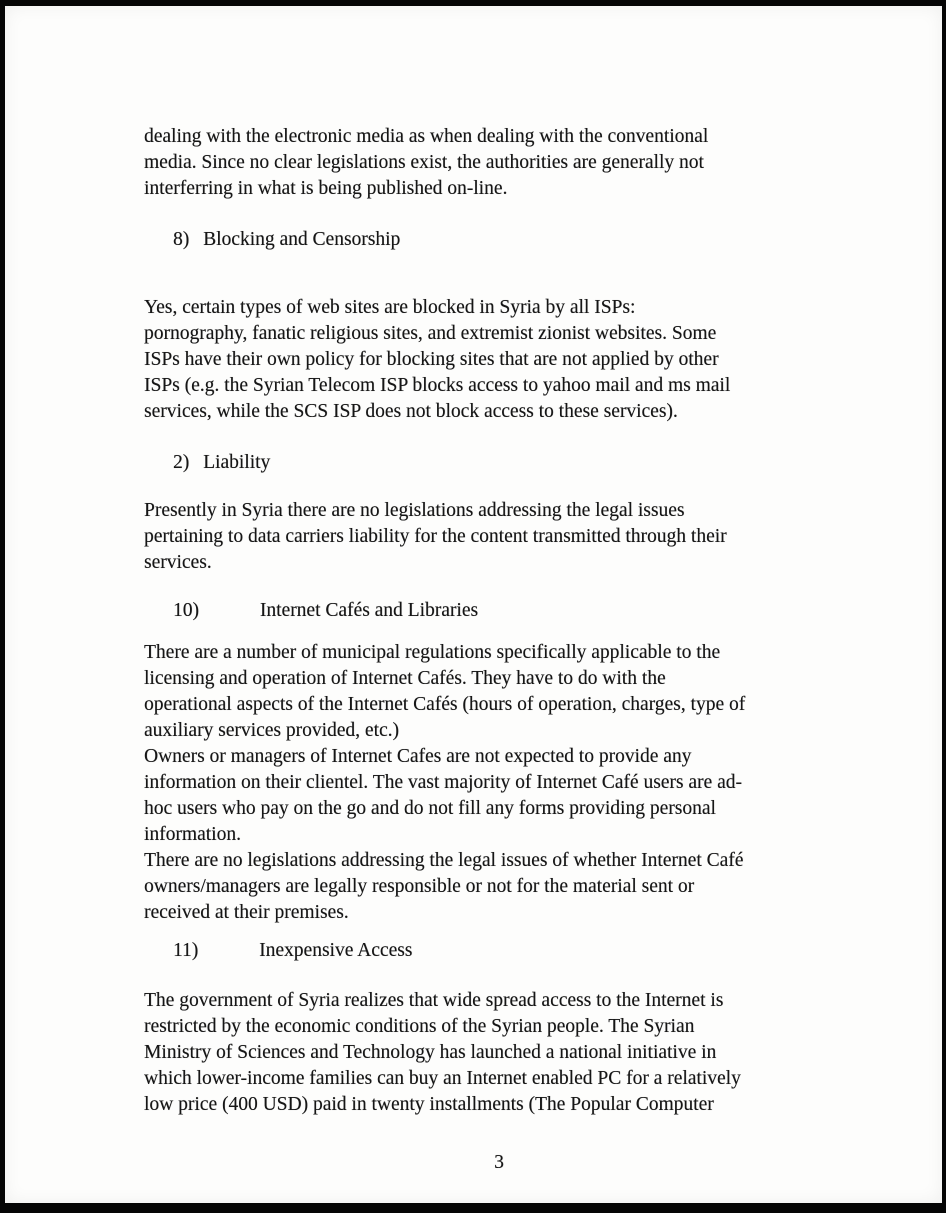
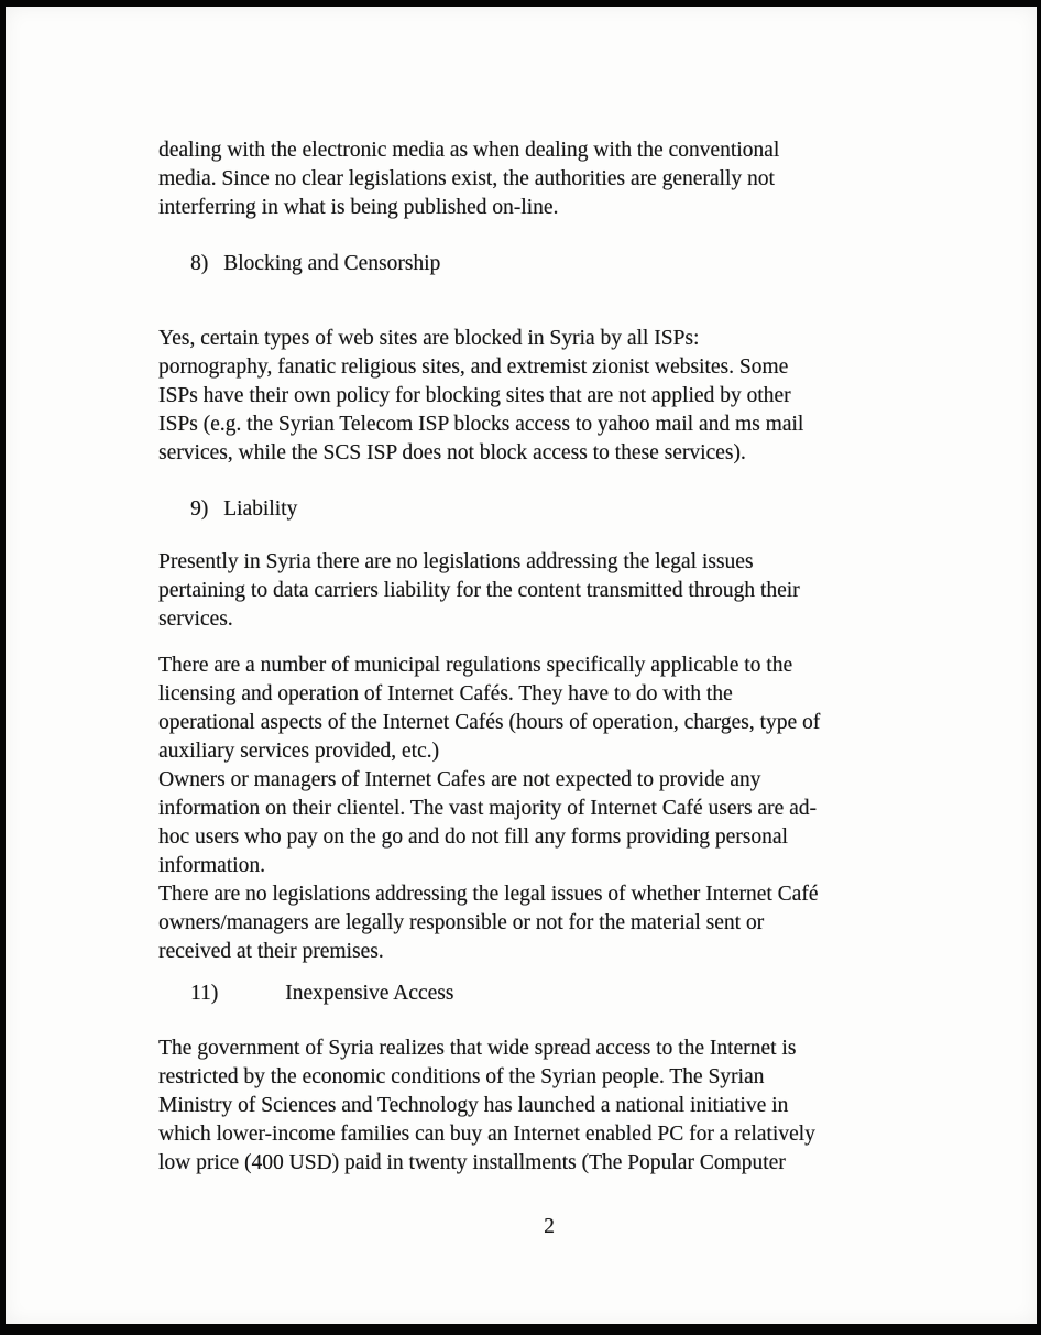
  dealing with the electronic media as when dealing with the conventional
  media. Since no clear legislations exist, the authorities are generally not
  interferring in what is being published on-line.
  8) Blocking and Censorship
  Yes, certain types of web sites are blocked in Syria by all ISPs:
  pornography, fanatic religious sites, and extremist zionist websites. Some
  ISPs have their own policy for blocking sites that are not applied by other
  ISPs (e.g. the Syrian Telecom ISP blocks access to yahoo mail and ms mail
  services, while the SCS ISP does not block access to these services).
- 2) Liability
+ 9) Liability
  Presently in Syria there are no legislations addressing the legal issues
  pertaining to data carriers liability for the content transmitted through their
  services.
- 10) Internet Cafés and Libraries
  There are a number of municipal regulations specifically applicable to the
  licensing and operation of Internet Cafés. They have to do with the
  operational aspects of the Internet Cafés (hours of operation, charges, type of
  auxiliary services provided, etc.)
  Owners or managers of Internet Cafes are not expected to provide any
  information on their clientel. The vast majority of Internet Café users are ad-
  hoc users who pay on the go and do not fill any forms providing personal
  information.
  There are no legislations addressing the legal issues of whether Internet Café
  owners/managers are legally responsible or not for the material sent or
  received at their premises.
  11) Inexpensive Access
  The government of Syria realizes that wide spread access to the Internet is
  restricted by the economic conditions of the Syrian people. The Syrian
  Ministry of Sciences and Technology has launched a national initiative in
  which lower-income families can buy an Internet enabled PC for a relatively
  low price (400 USD) paid in twenty installments (The Popular Computer
- 3
+ 2
